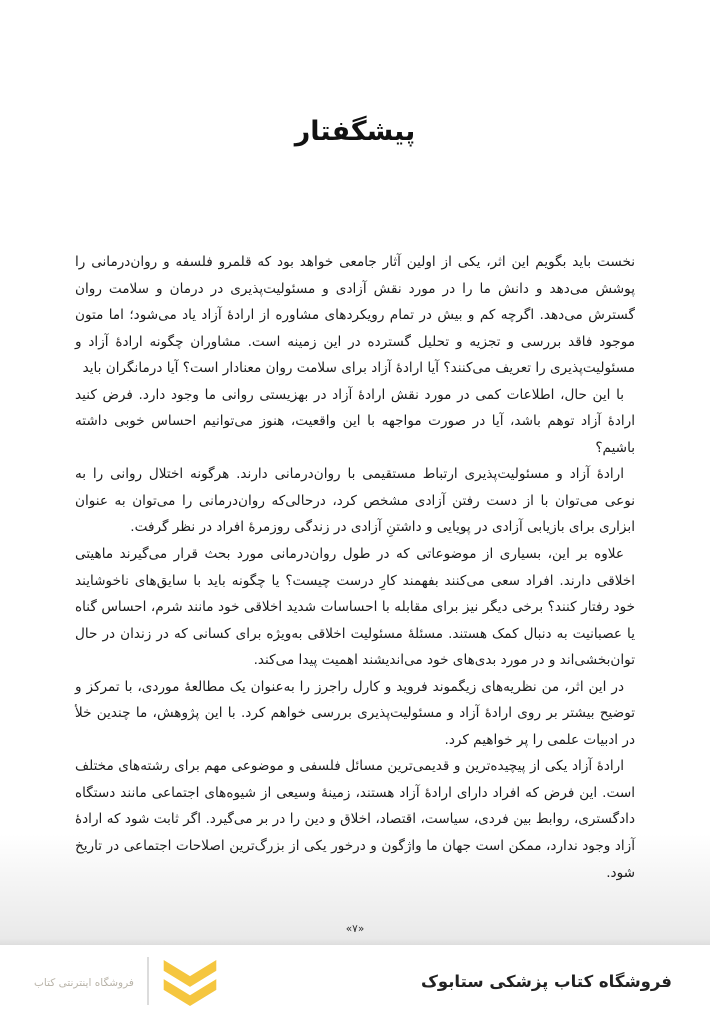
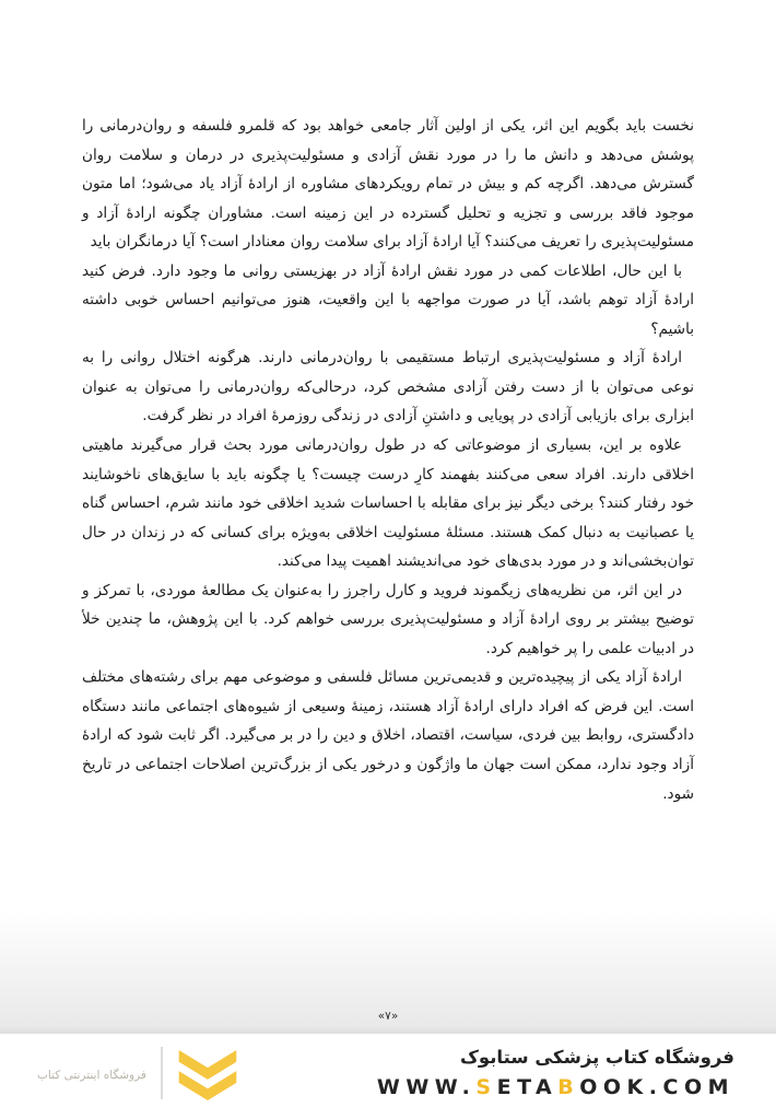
- پیشگفتار
  نخست باید بگویم این اثر، یکی از اولین آثار جامعی خواهد بود که قلمرو فلسفه و روان‌درمانی را پوشش می‌دهد و دانش ما را در مورد نقش آزادی و مسئولیت‌پذیری در درمان و سلامت روان گسترش می‌دهد. اگرچه کم و بیش در تمام رویکردهای مشاوره از ارادهٔ آزاد یاد می‌شود؛ اما متون موجود فاقد بررسی و تجزیه و تحلیل گسترده در این زمینه است. مشاوران چگونه ارادهٔ آزاد و مسئولیت‌پذیری را تعریف می‌کنند؟ آیا ارادهٔ آزاد برای سلامت روان معنادار است؟ آیا درمانگران باید
  با این حال، اطلاعات کمی در مورد نقش ارادهٔ آزاد در بهزیستی روانی ما وجود دارد. فرض کنید ارادهٔ آزاد توهم باشد، آیا در صورت مواجهه با این واقعیت، هنوز می‌توانیم احساس خوبی داشته باشیم؟
  ارادهٔ آزاد و مسئولیت‌پذیری ارتباط مستقیمی با روان‌درمانی دارند. هرگونه اختلال روانی را به نوعی می‌توان با از دست رفتن آزادی مشخص کرد، درحالی‌که روان‌درمانی را می‌توان به عنوان ابزاری برای بازیابی آزادی در پویایی و داشتنِ آزادی در زندگی روزمرهٔ افراد در نظر گرفت.
  علاوه بر این، بسیاری از موضوعاتی که در طول روان‌درمانی مورد بحث قرار می‌گیرند ماهیتی اخلاقی دارند. افراد سعی می‌کنند بفهمند کارِ درست چیست؟ یا چگونه باید با سایق‌های ناخوشایند خود رفتار کنند؟ برخی دیگر نیز برای مقابله با احساسات شدید اخلاقی خود مانند شرم، احساس گناه یا عصبانیت به دنبال کمک هستند. مسئلهٔ مسئولیت اخلاقی به‌ویژه برای کسانی که در زندان در حال توان‌بخشی‌اند و در مورد بدی‌های خود می‌اندیشند اهمیت پیدا می‌کند.
  در این اثر، من نظریه‌های زیگموند فروید و کارل راجرز را به‌عنوان یک مطالعهٔ موردی، با تمرکز و توضیح بیشتر بر روی ارادهٔ آزاد و مسئولیت‌پذیری بررسی خواهم کرد. با این پژوهش، ما چندین خلأ در ادبیات علمی را پر خواهیم کرد.
  ارادهٔ آزاد یکی از پیچیده‌ترین و قدیمی‌ترین مسائل فلسفی و موضوعی مهم برای رشته‌های مختلف است. این فرض که افراد دارای ارادهٔ آزاد هستند، زمینهٔ وسیعی از شیوه‌های اجتماعی مانند دستگاه دادگستری، روابط بین فردی، سیاست، اقتصاد، اخلاق و دین را در بر می‌گیرد. اگر ثابت شود که ارادهٔ آزاد وجود ندارد، ممکن است جهان ما واژگون و درخور یکی از بزرگ‌ترین اصلاحات اجتماعی در تاریخ شود.
  «۷»
  فروشگاه اینترنتی کتاب
  فروشگاه کتاب پزشکی ستابوک
+ WWW.SETABOOK.COM
